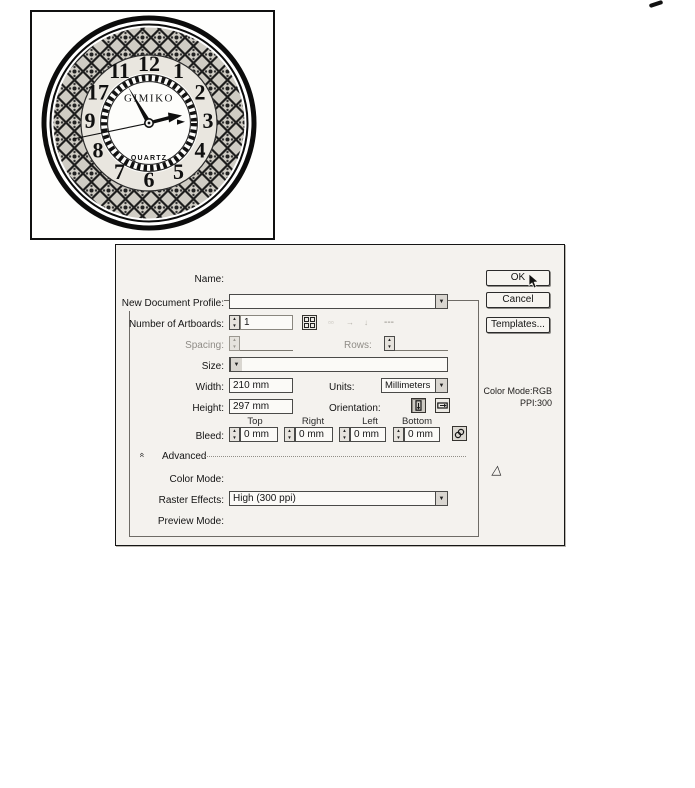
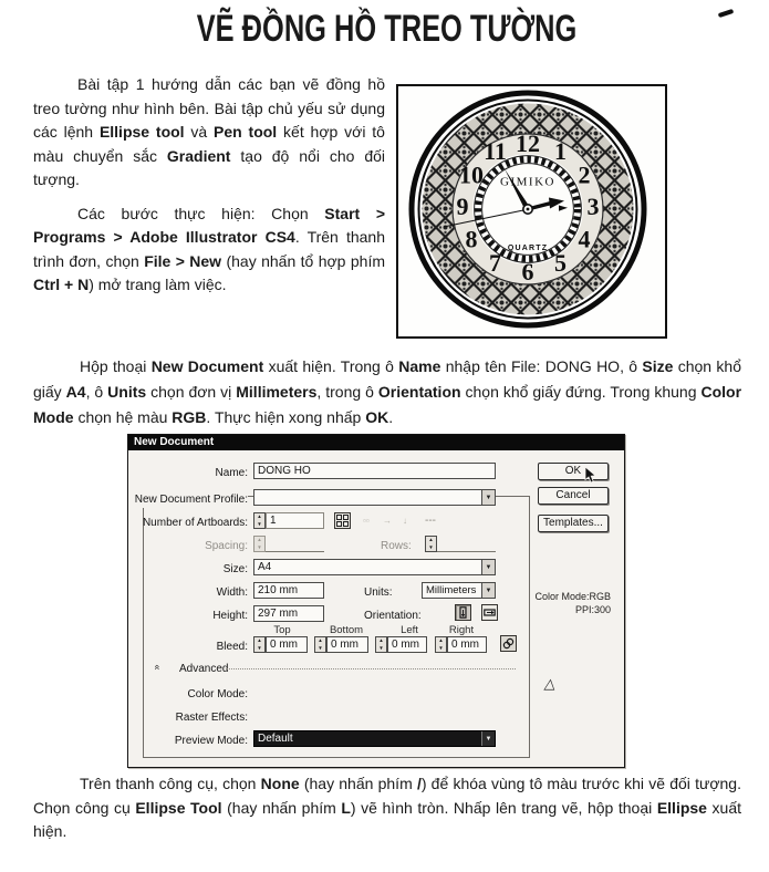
+ VẼ ĐỒNG HỒ TREO TƯỜNG
+ Bài tập 1 hướng dẫn các bạn vẽ đồng hồ treo tường như hình bên. Bài tập chủ yếu sử dụng các lệnh Ellipse tool và Pen tool kết hợp với tô màu chuyển sắc Gradient tạo độ nổi cho đối tượng.
+ Các bước thực hiện: Chọn Start > Programs > Adobe Illustrator CS4. Trên thanh trình đơn, chọn File > New (hay nhấn tổ hợp phím Ctrl + N) mở trang làm việc.
  12
  1
  2
  3
  4
  5
  6
  7
  8
  9
- 17
+ 10
  11
  GIMIKO
+ Hộp thoại New Document xuất hiện. Trong ô Name nhập tên File: DONG HO, ô Size chọn khổ giấy A4, ô Units chọn đơn vị Millimeters, trong ô Orientation chọn khổ giấy đứng. Trong khung Color Mode chọn hệ màu RGB. Thực hiện xong nhấp OK.
+ New Document
  Name:
+ DONG HO
  New Document Profile:
  Number of Artboards:
  1
  ▫▫
  →
  ↓
  ---
  Spacing:
  Rows:
  Size:
+ A4
  Width:
  210 mm
  Units:
  Millimeters
  Height:
  297 mm
  Orientation:
  Top
- Right
+ Bottom
  Left
- Bottom
+ Right
  Bleed:
  0 mm
  0 mm
  0 mm
  0 mm
  Advanced
  Color Mode:
  Raster Effects:
- High (300 ppi)
  Preview Mode:
+ Default
  OK
  Cancel
  Templates...
  Color Mode:RGB
  PPI:300
+ Trên thanh công cụ, chọn None (hay nhấn phím /) để khóa vùng tô màu trước khi vẽ đối tượng. Chọn công cụ Ellipse Tool (hay nhấn phím L) vẽ hình tròn. Nhấp lên trang vẽ, hộp thoại Ellipse xuất hiện.
